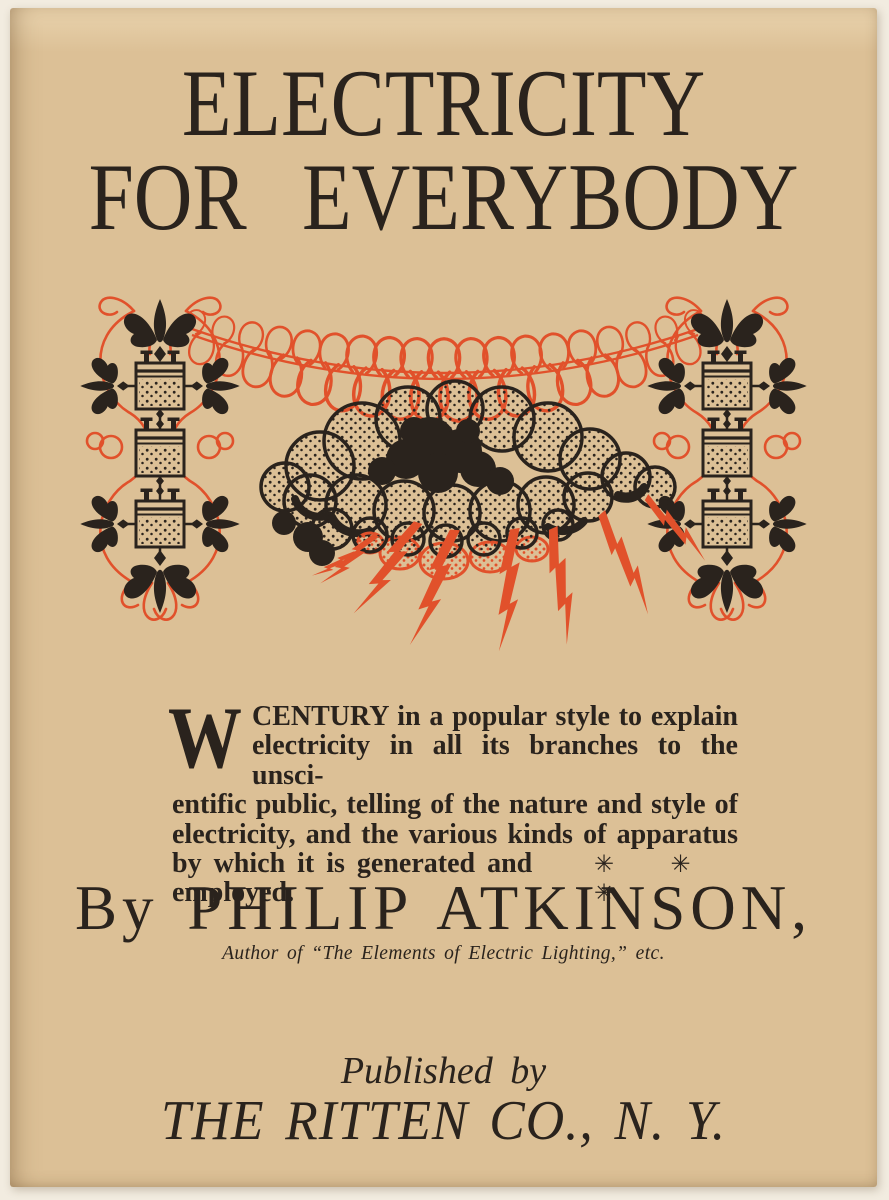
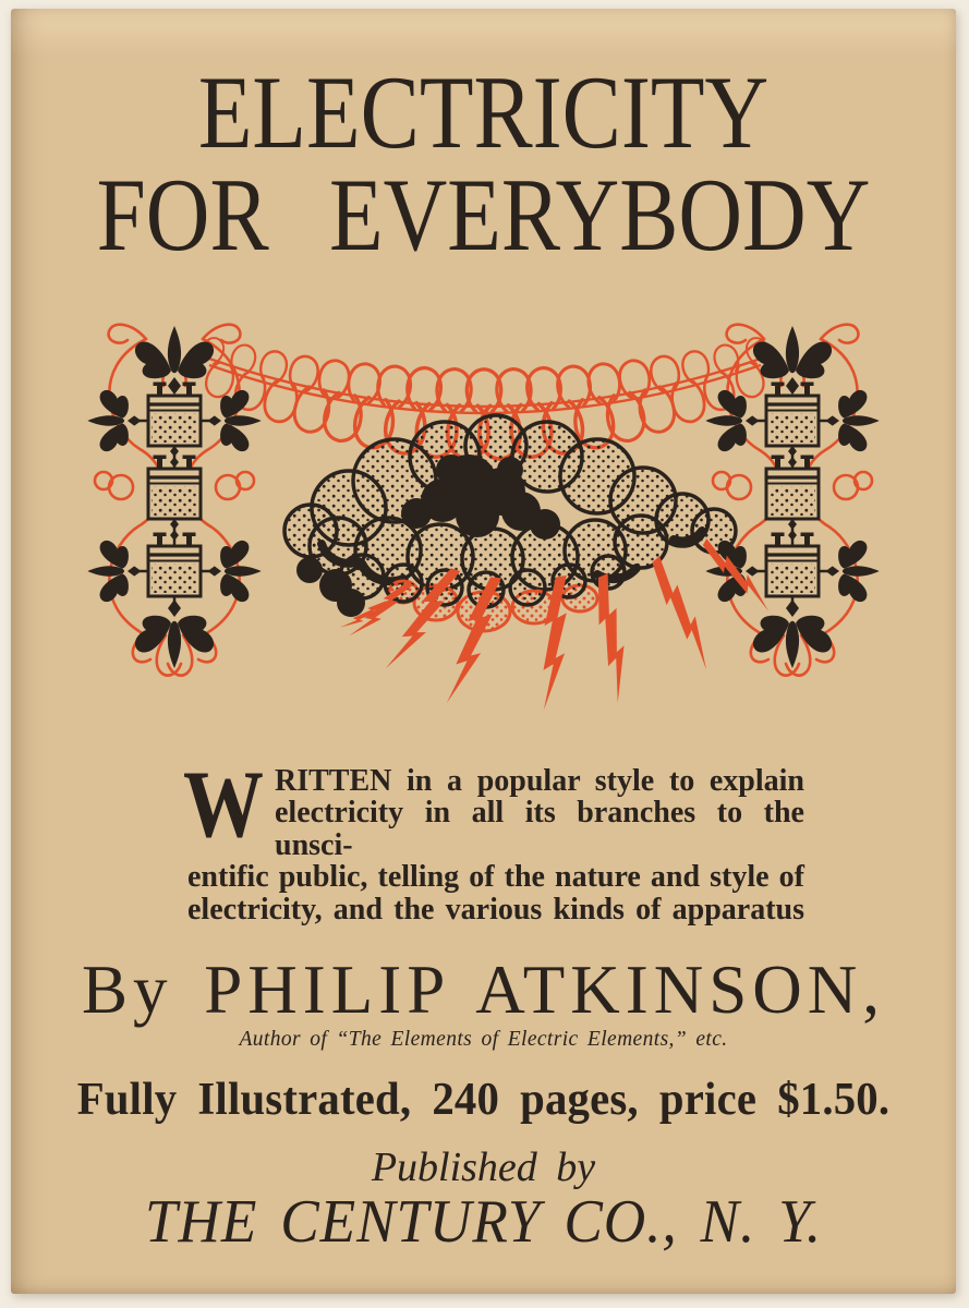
  ELECTRICITY
  FOR EVERYBODY
  W
- CENTURY in a popular style to explain
+ RITTEN in a popular style to explain
  electricity in all its branches to the unsci-
  entific public, telling of the nature and style of
  electricity, and the various kinds of apparatus
- by which it is generated and employed.
- ✳ ✳ ✳
  By PHILIP ATKINSON,
- Author of “The Elements of Electric Lighting,” etc.
+ Author of “The Elements of Electric Elements,” etc.
+ Fully Illustrated, 240 pages, price $1.50.
  Published by
- THE RITTEN CO., N. Y.
+ THE CENTURY CO., N. Y.
